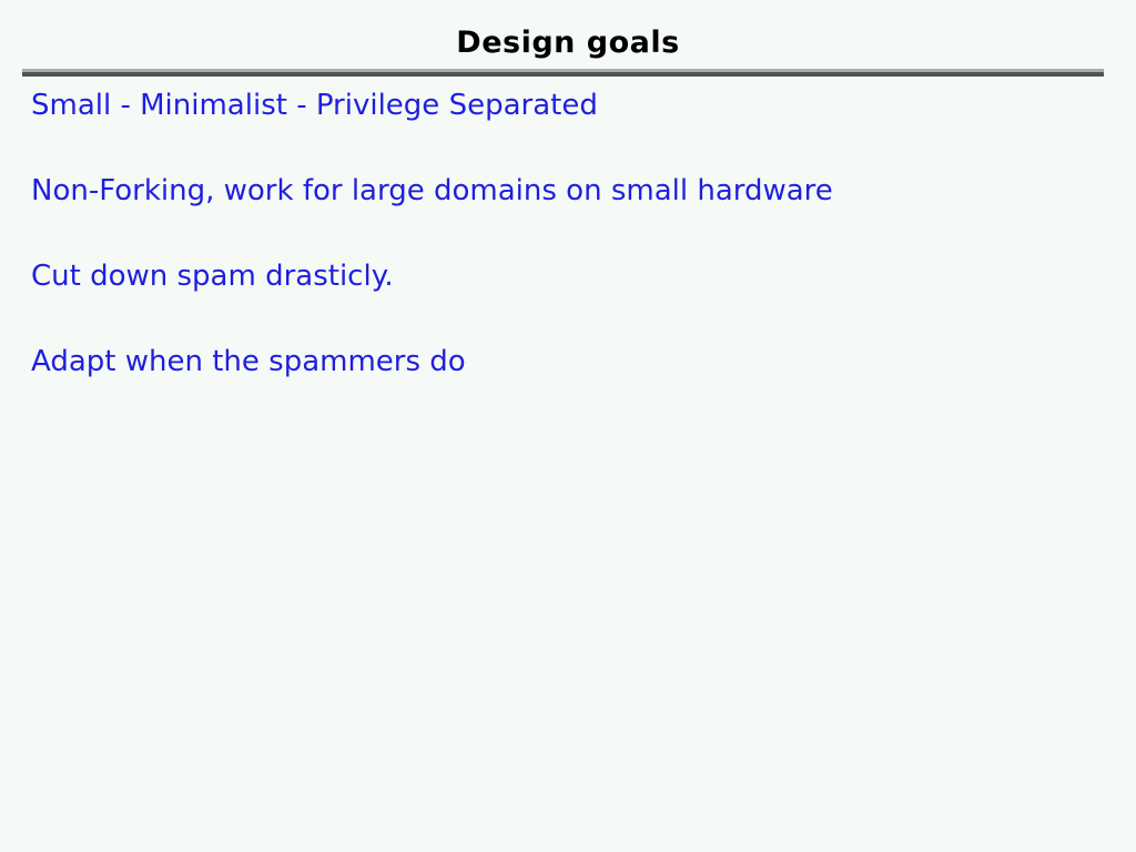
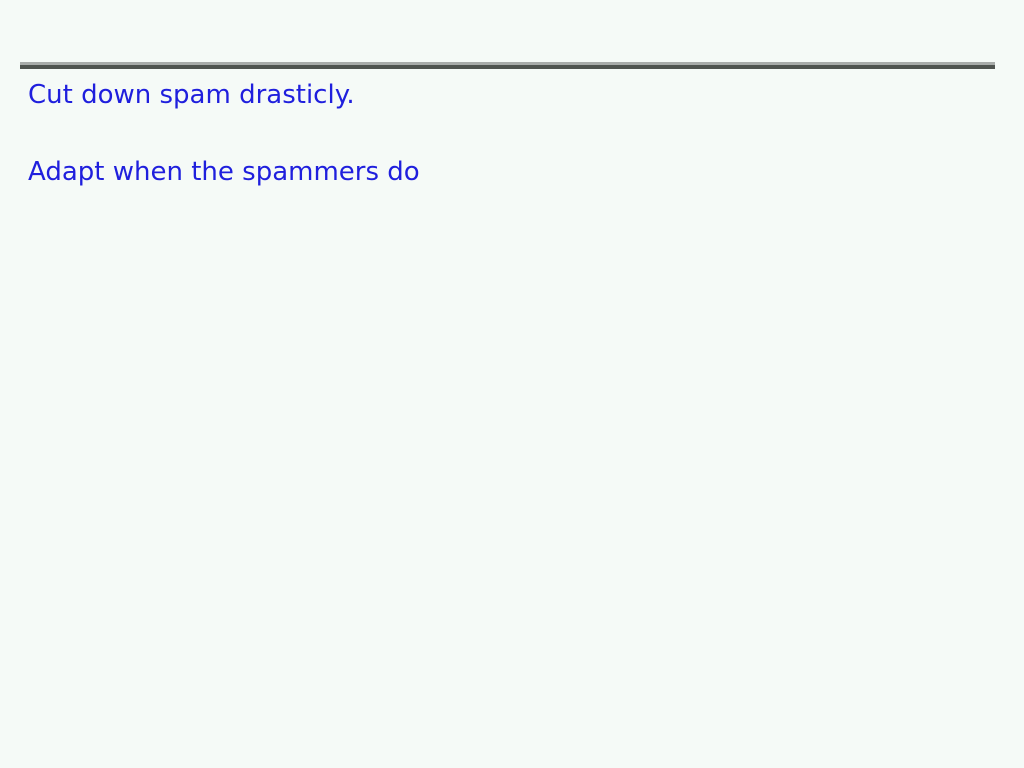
- Design goals
- Small - Minimalist - Privilege Separated
- Non-Forking, work for large domains on small hardware
  Cut down spam drasticly.
  Adapt when the spammers do
